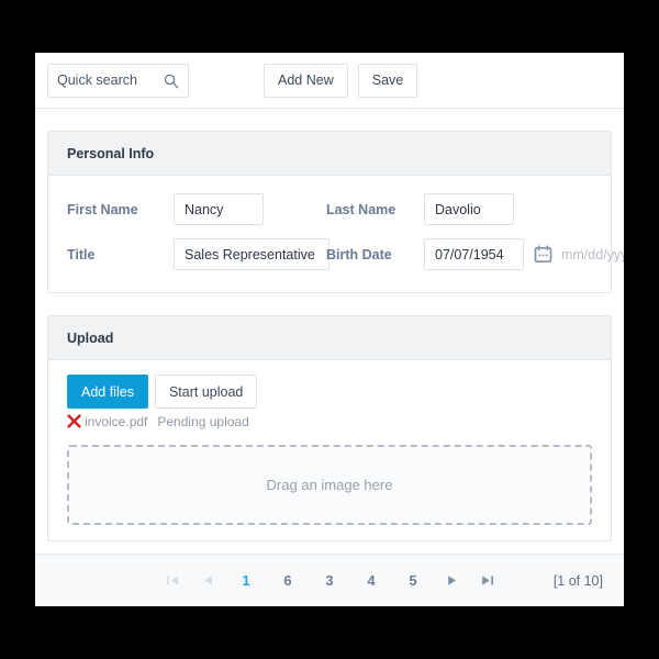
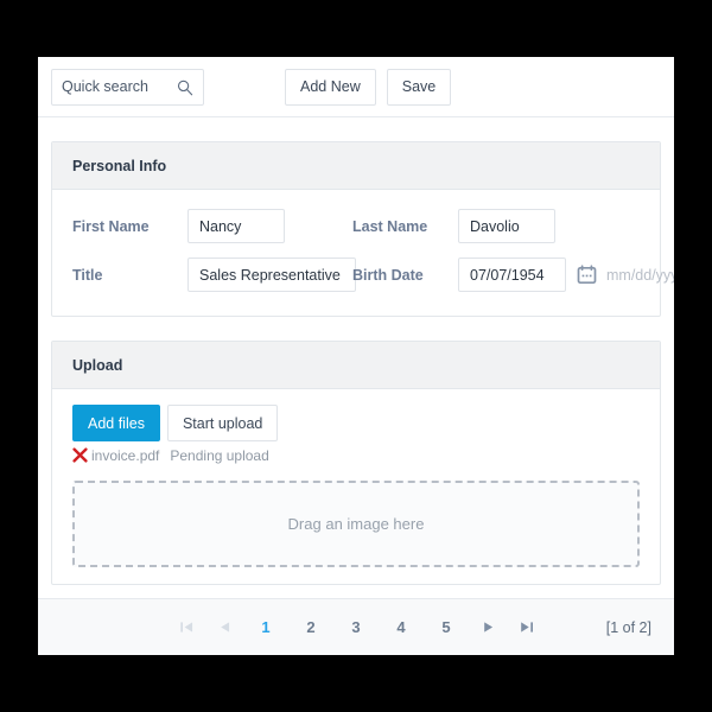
  Quick search
  Add New
  Save
  Personal Info
  First Name
  Nancy
  Last Name
  Davolio
  Title
  Sales Representative
  Birth Date
  07/07/1954
  mm/dd/yy
  Upload
  Add files
  Start upload
  invoice.pdf
  Pending upload
  Drag an image here
  1
- 6
+ 2
  3
  4
  5
- [1 of 10]
+ [1 of 2]
